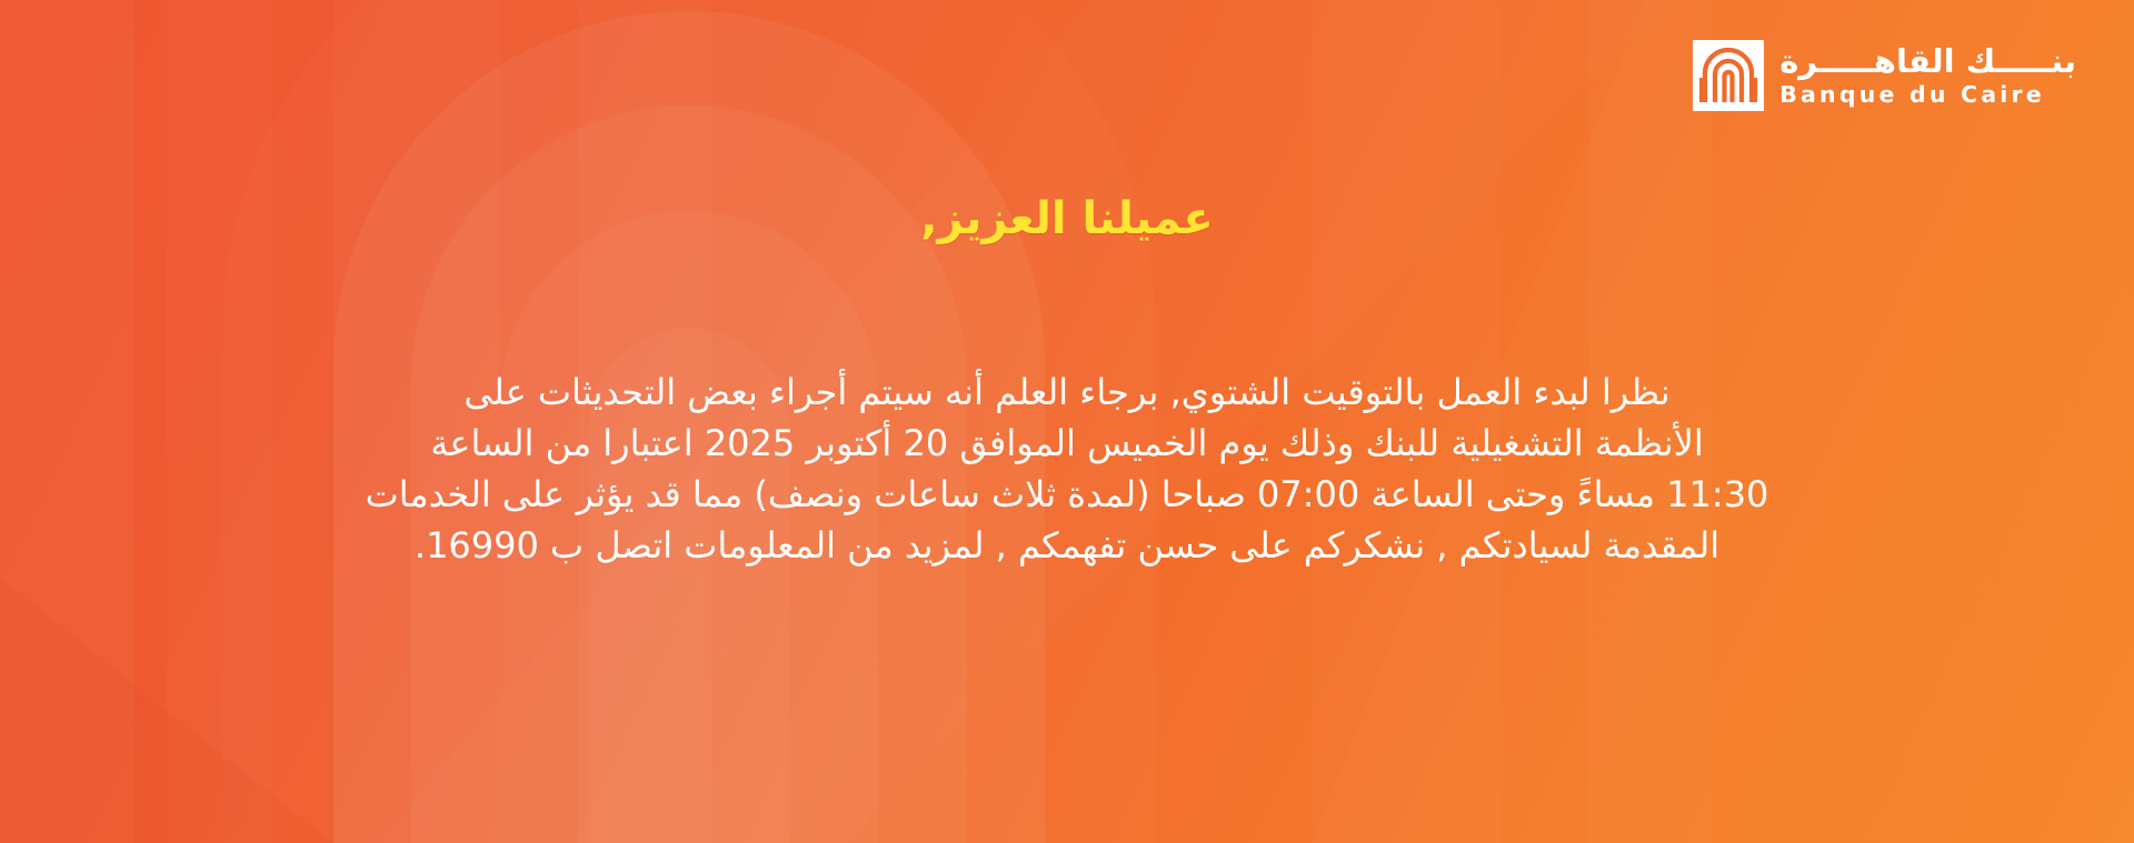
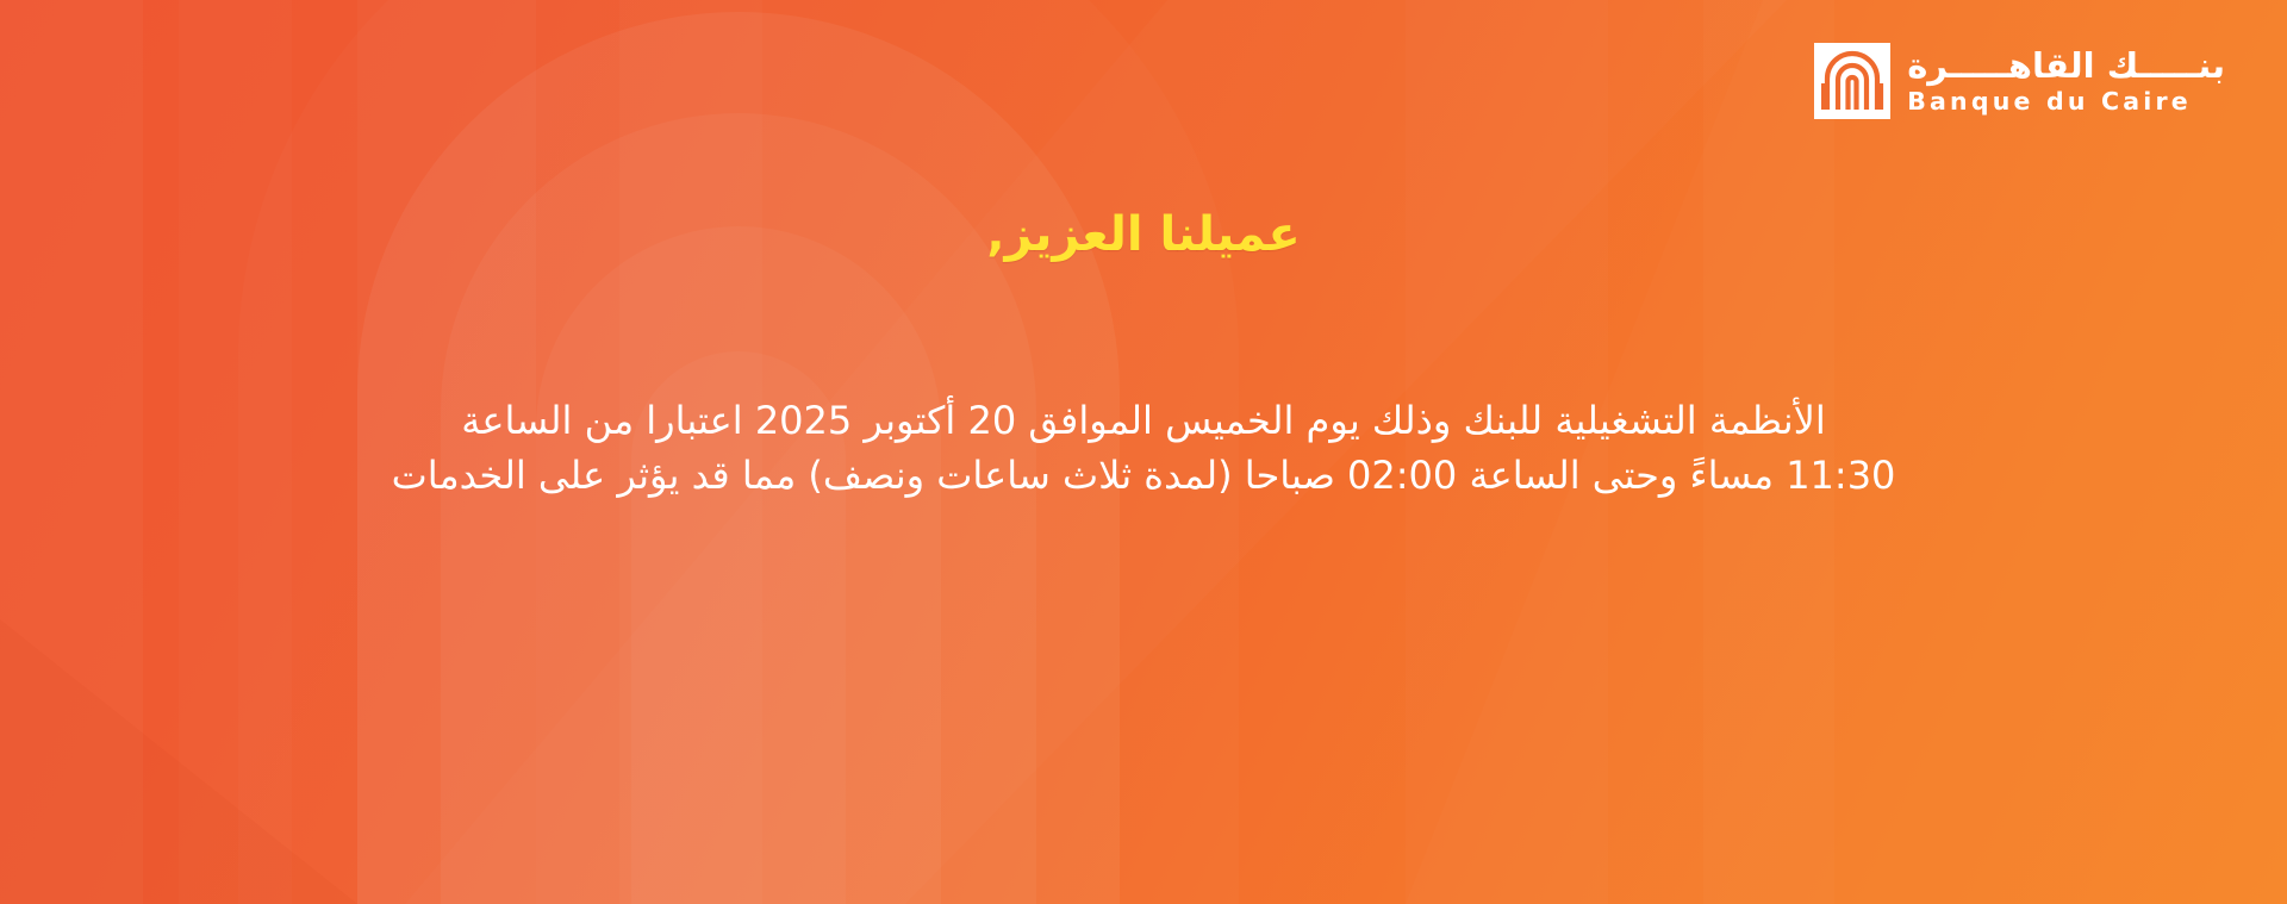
  بنـــــك القاهـــــرة
  Banque du Caire
  عميلنا العزيز,
- نظرا لبدء العمل بالتوقيت الشتوي, برجاء العلم أنه سيتم أجراء بعض التحديثات على
  الأنظمة التشغيلية للبنك وذلك يوم الخميس الموافق 20 أكتوبر 2025 اعتبارا من الساعة
- 11:30 مساءً وحتى الساعة 07:00 صباحا (لمدة ثلاث ساعات ونصف) مما قد يؤثر على الخدمات
+ 11:30 مساءً وحتى الساعة 02:00 صباحا (لمدة ثلاث ساعات ونصف) مما قد يؤثر على الخدمات
- المقدمة لسيادتكم , نشكركم على حسن تفهمكم , لمزيد من المعلومات اتصل ب 16990.
